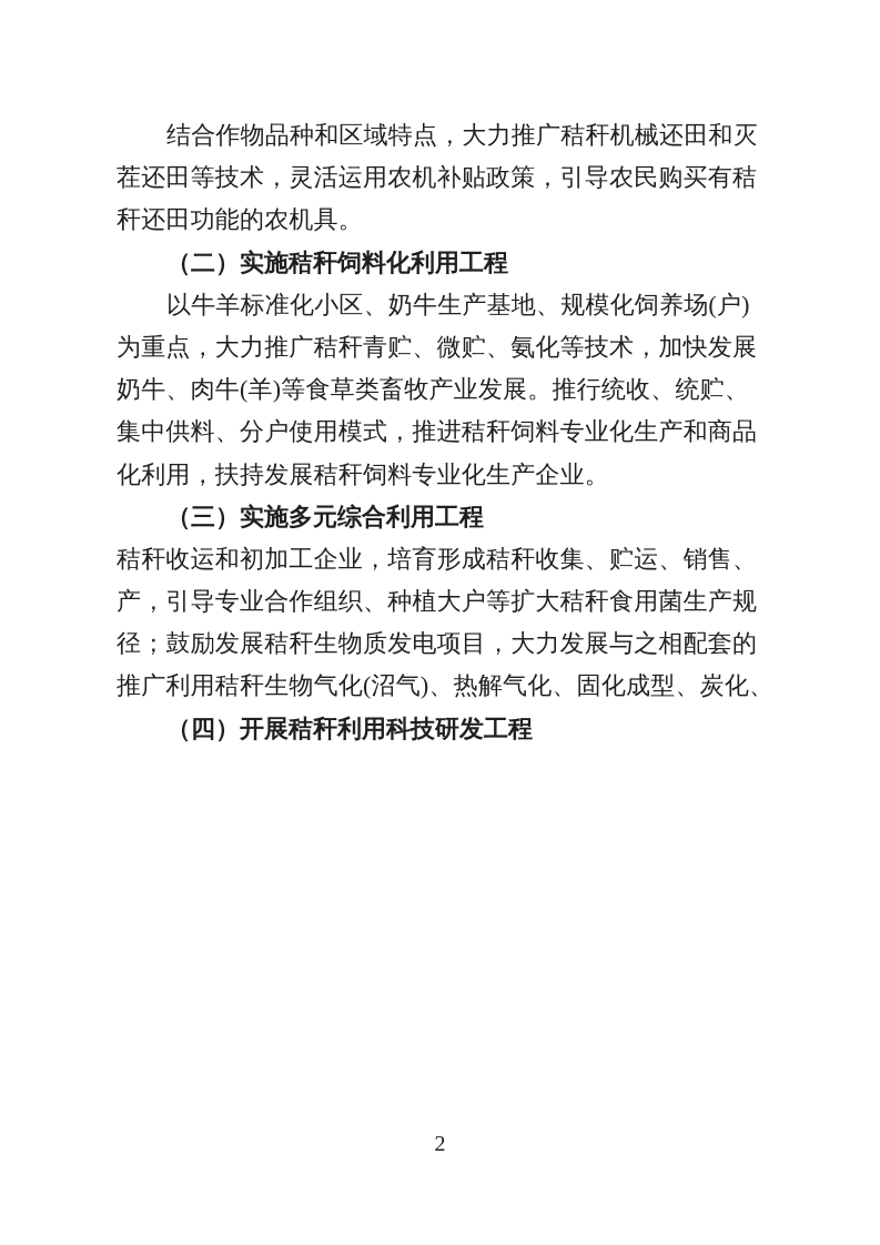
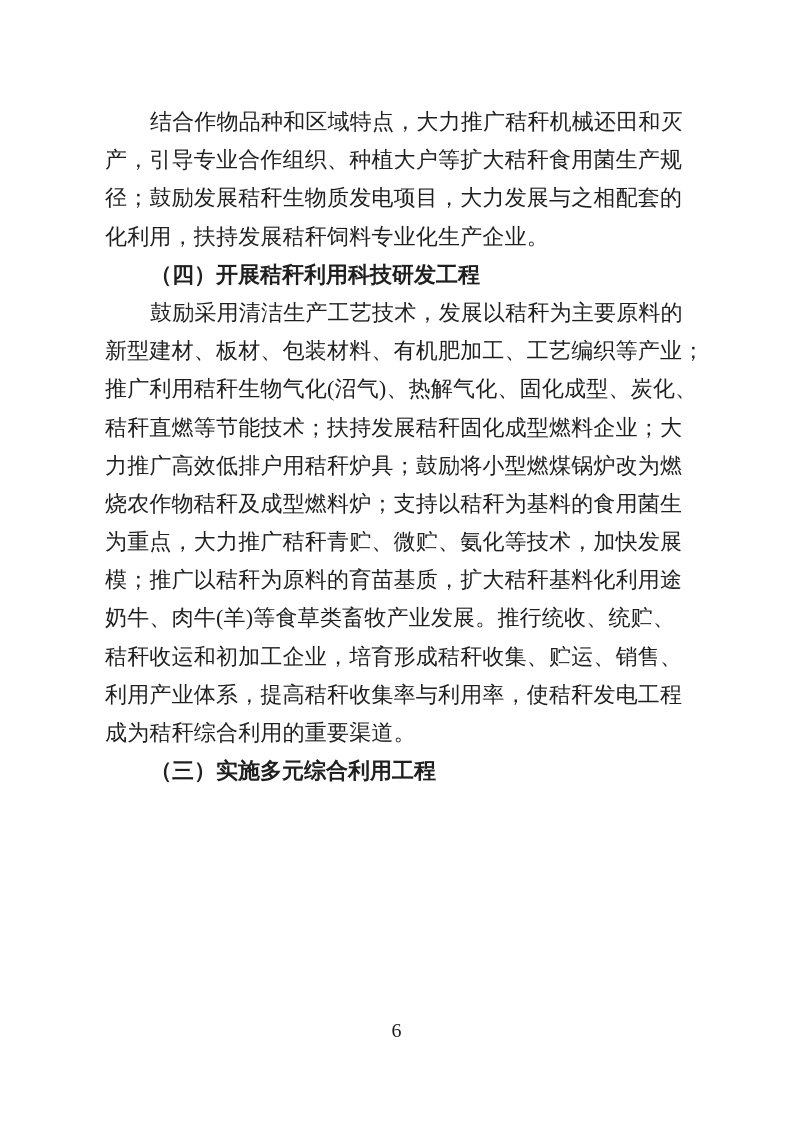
  结合作物品种和区域特点，大力推广秸秆机械还田和灭
- 茬还田等技术，灵活运用农机补贴政策，引导农民购买有秸
- 秆还田功能的农机具。
- （二）实施秸秆饲料化利用工程
- 以牛羊标准化小区、奶牛生产基地、规模化饲养场(户)
- 为重点，大力推广秸秆青贮、微贮、氨化等技术，加快发展
+ 产，引导专业合作组织、种植大户等扩大秸秆食用菌生产规
- 奶牛、肉牛(羊)等食草类畜牧产业发展。推行统收、统贮、
+ 径；鼓励发展秸秆生物质发电项目，大力发展与之相配套的
- 集中供料、分户使用模式，推进秸秆饲料专业化生产和商品
  化利用，扶持发展秸秆饲料专业化生产企业。
- （三）实施多元综合利用工程
+ （四）开展秸秆利用科技研发工程
+ 鼓励采用清洁生产工艺技术，发展以秸秆为主要原料的
+ 新型建材、板材、包装材料、有机肥加工、工艺编织等产业；
- 秸秆收运和初加工企业，培育形成秸秆收集、贮运、销售、
+ 推广利用秸秆生物气化(沼气)、热解气化、固化成型、炭化、
+ 秸秆直燃等节能技术；扶持发展秸秆固化成型燃料企业；大
+ 力推广高效低排户用秸秆炉具；鼓励将小型燃煤锅炉改为燃
+ 烧农作物秸秆及成型燃料炉；支持以秸秆为基料的食用菌生
- 产，引导专业合作组织、种植大户等扩大秸秆食用菌生产规
+ 为重点，大力推广秸秆青贮、微贮、氨化等技术，加快发展
+ 模；推广以秸秆为原料的育苗基质，扩大秸秆基料化利用途
- 径；鼓励发展秸秆生物质发电项目，大力发展与之相配套的
+ 奶牛、肉牛(羊)等食草类畜牧产业发展。推行统收、统贮、
- 推广利用秸秆生物气化(沼气)、热解气化、固化成型、炭化、
+ 秸秆收运和初加工企业，培育形成秸秆收集、贮运、销售、
+ 利用产业体系，提高秸秆收集率与利用率，使秸秆发电工程
+ 成为秸秆综合利用的重要渠道。
- （四）开展秸秆利用科技研发工程
+ （三）实施多元综合利用工程
- 2
+ 6
